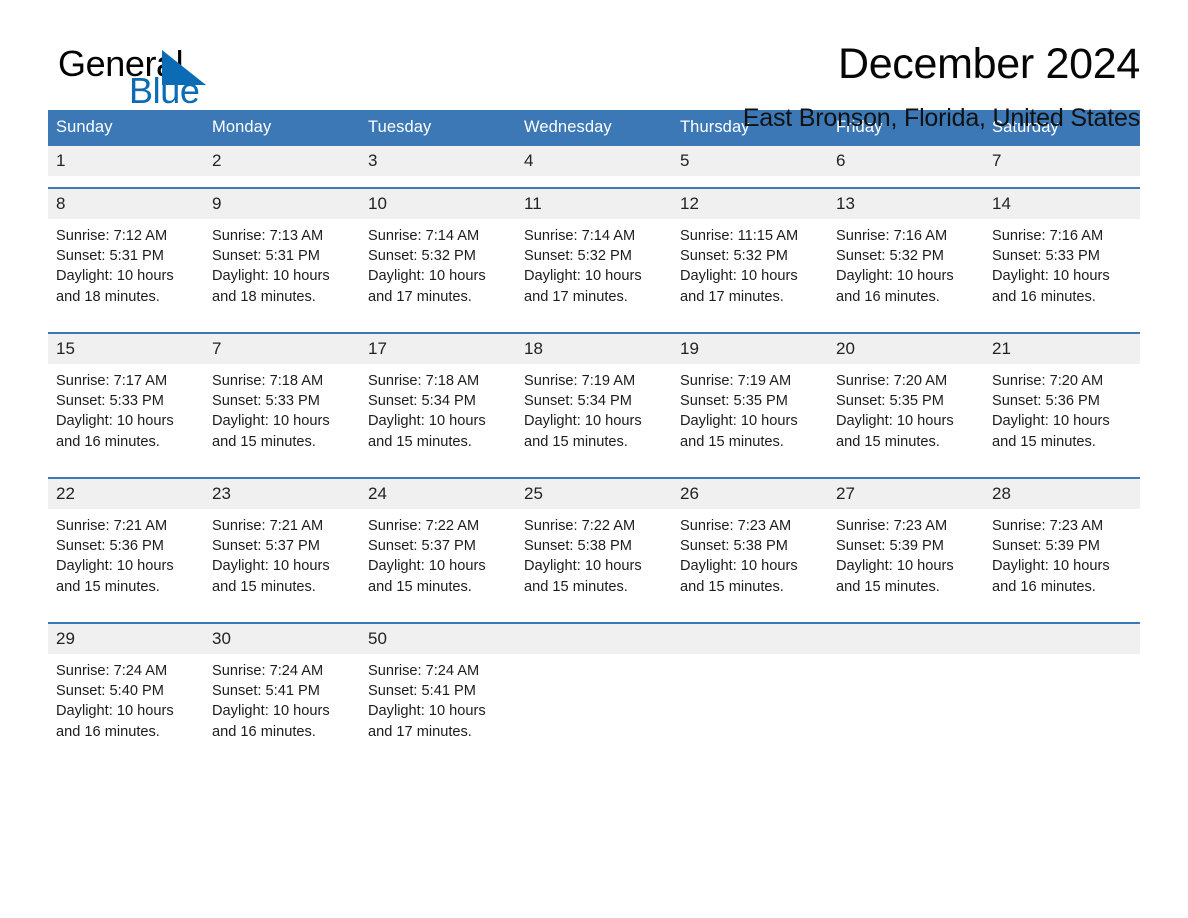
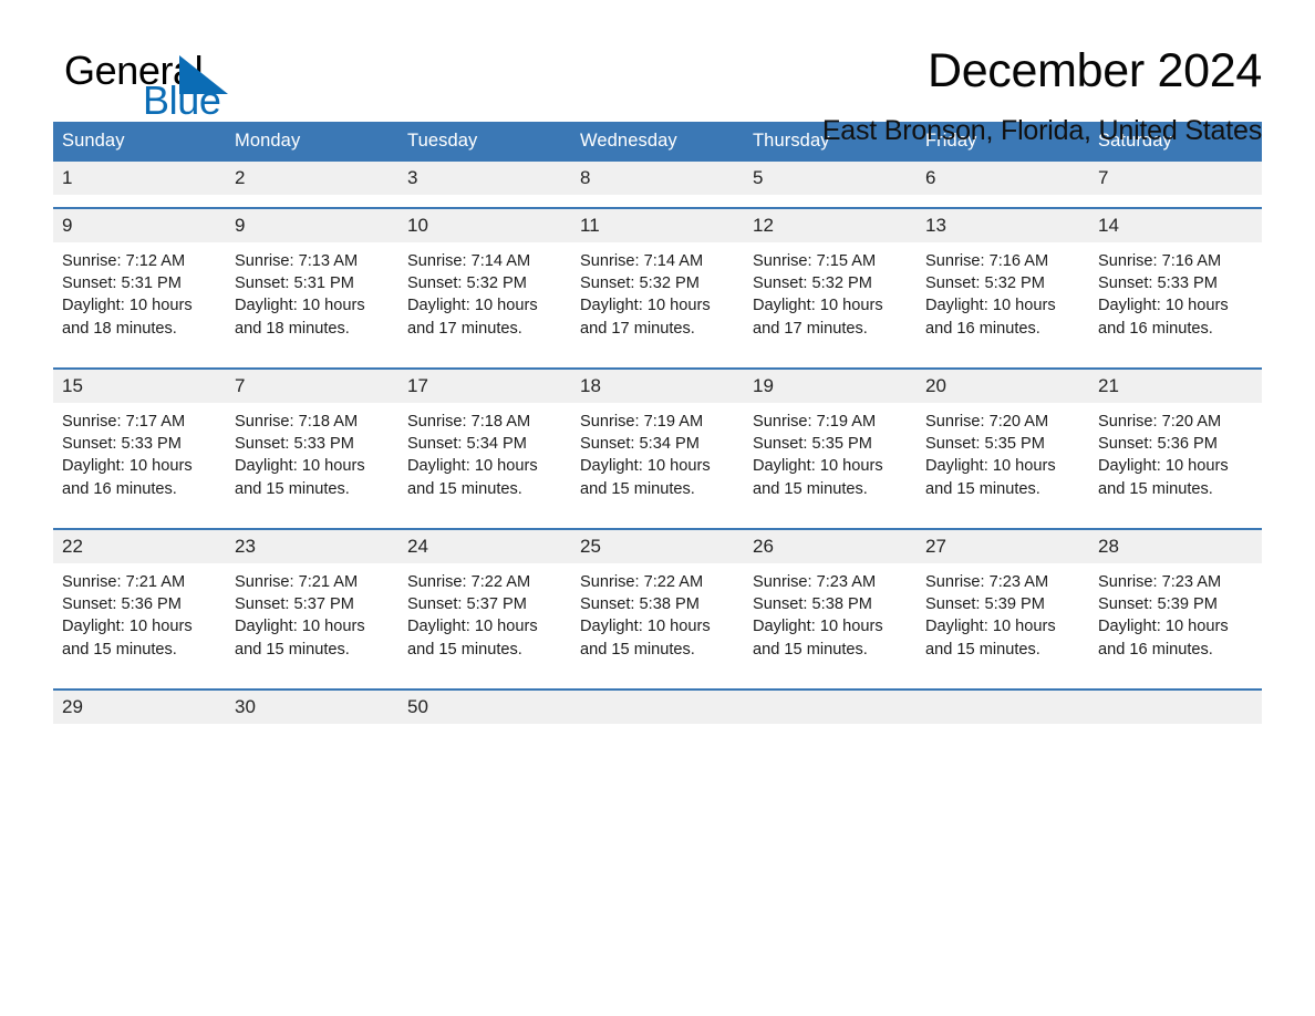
  Generl
  Blue
  December 2024
  East Bronson, Florida, United States
  Sunday	Monday	Tuesday	Wednesday	Thursday	Friday	Saturday
- 1	2	3	4	5	6	7
+ 1	2	3	8	5	6	7
- 8	9	10	11	12	13	14
+ 9	9	10	11	12	13	14
- Sunrise: 7:12 AM Sunset: 5:31 PM Daylight: 10 hours and 18 minutes.	Sunrise: 7:13 AM Sunset: 5:31 PM Daylight: 10 hours and 18 minutes.	Sunrise: 7:14 AM Sunset: 5:32 PM Daylight: 10 hours and 17 minutes.	Sunrise: 7:14 AM Sunset: 5:32 PM Daylight: 10 hours and 17 minutes.	Sunrise: 11:15 AM Sunset: 5:32 PM Daylight: 10 hours and 17 minutes.	Sunrise: 7:16 AM Sunset: 5:32 PM Daylight: 10 hours and 16 minutes.	Sunrise: 7:16 AM Sunset: 5:33 PM Daylight: 10 hours and 16 minutes.
+ Sunrise: 7:12 AM Sunset: 5:31 PM Daylight: 10 hours and 18 minutes.	Sunrise: 7:13 AM Sunset: 5:31 PM Daylight: 10 hours and 18 minutes.	Sunrise: 7:14 AM Sunset: 5:32 PM Daylight: 10 hours and 17 minutes.	Sunrise: 7:14 AM Sunset: 5:32 PM Daylight: 10 hours and 17 minutes.	Sunrise: 7:15 AM Sunset: 5:32 PM Daylight: 10 hours and 17 minutes.	Sunrise: 7:16 AM Sunset: 5:32 PM Daylight: 10 hours and 16 minutes.	Sunrise: 7:16 AM Sunset: 5:33 PM Daylight: 10 hours and 16 minutes.
  15	7	17	18	19	20	21
  Sunrise: 7:17 AM Sunset: 5:33 PM Daylight: 10 hours and 16 minutes.	Sunrise: 7:18 AM Sunset: 5:33 PM Daylight: 10 hours and 15 minutes.	Sunrise: 7:18 AM Sunset: 5:34 PM Daylight: 10 hours and 15 minutes.	Sunrise: 7:19 AM Sunset: 5:34 PM Daylight: 10 hours and 15 minutes.	Sunrise: 7:19 AM Sunset: 5:35 PM Daylight: 10 hours and 15 minutes.	Sunrise: 7:20 AM Sunset: 5:35 PM Daylight: 10 hours and 15 minutes.	Sunrise: 7:20 AM Sunset: 5:36 PM Daylight: 10 hours and 15 minutes.
  22	23	24	25	26	27	28
  Sunrise: 7:21 AM Sunset: 5:36 PM Daylight: 10 hours and 15 minutes.	Sunrise: 7:21 AM Sunset: 5:37 PM Daylight: 10 hours and 15 minutes.	Sunrise: 7:22 AM Sunset: 5:37 PM Daylight: 10 hours and 15 minutes.	Sunrise: 7:22 AM Sunset: 5:38 PM Daylight: 10 hours and 15 minutes.	Sunrise: 7:23 AM Sunset: 5:38 PM Daylight: 10 hours and 15 minutes.	Sunrise: 7:23 AM Sunset: 5:39 PM Daylight: 10 hours and 15 minutes.	Sunrise: 7:23 AM Sunset: 5:39 PM Daylight: 10 hours and 16 minutes.
  29	30	50
- Sunrise: 7:24 AM Sunset: 5:40 PM Daylight: 10 hours and 16 minutes.	Sunrise: 7:24 AM Sunset: 5:41 PM Daylight: 10 hours and 16 minutes.	Sunrise: 7:24 AM Sunset: 5:41 PM Daylight: 10 hours and 17 minutes.
